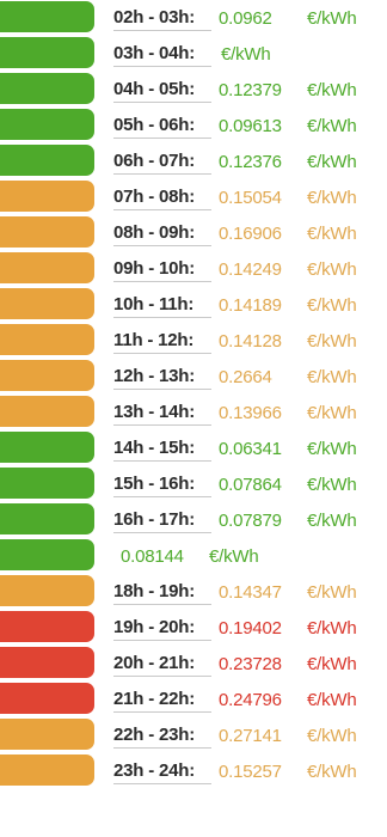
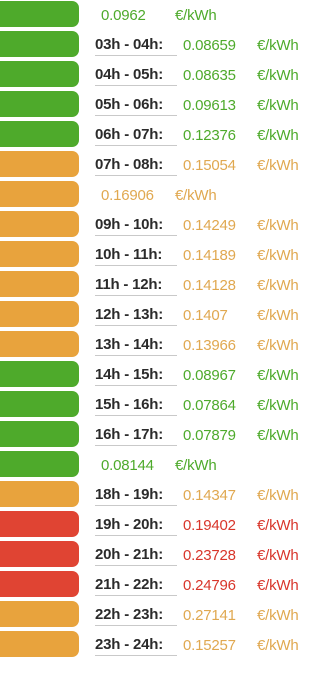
- 02h - 03h:
  0.0962
  €/kWh
  03h - 04h:
+ 0.08659
  €/kWh
  04h - 05h:
- 0.12379
+ 0.08635
  €/kWh
  05h - 06h:
  0.09613
  €/kWh
  06h - 07h:
  0.12376
  €/kWh
  07h - 08h:
  0.15054
  €/kWh
- 08h - 09h:
  0.16906
  €/kWh
  09h - 10h:
  0.14249
  €/kWh
  10h - 11h:
  0.14189
  €/kWh
  11h - 12h:
  0.14128
  €/kWh
  12h - 13h:
- 0.2664
+ 0.1407
  €/kWh
  13h - 14h:
  0.13966
  €/kWh
  14h - 15h:
- 0.06341
+ 0.08967
  €/kWh
  15h - 16h:
  0.07864
  €/kWh
  16h - 17h:
  0.07879
  €/kWh
  0.08144
  €/kWh
  18h - 19h:
  0.14347
  €/kWh
  19h - 20h:
  0.19402
  €/kWh
  20h - 21h:
  0.23728
  €/kWh
  21h - 22h:
  0.24796
  €/kWh
  22h - 23h:
  0.27141
  €/kWh
  23h - 24h:
  0.15257
  €/kWh
